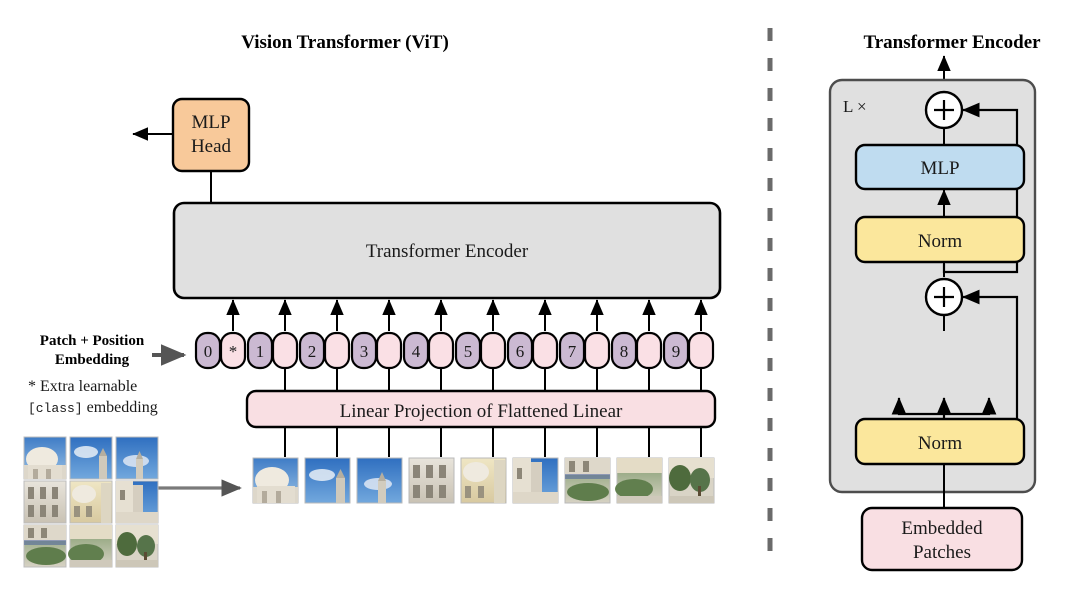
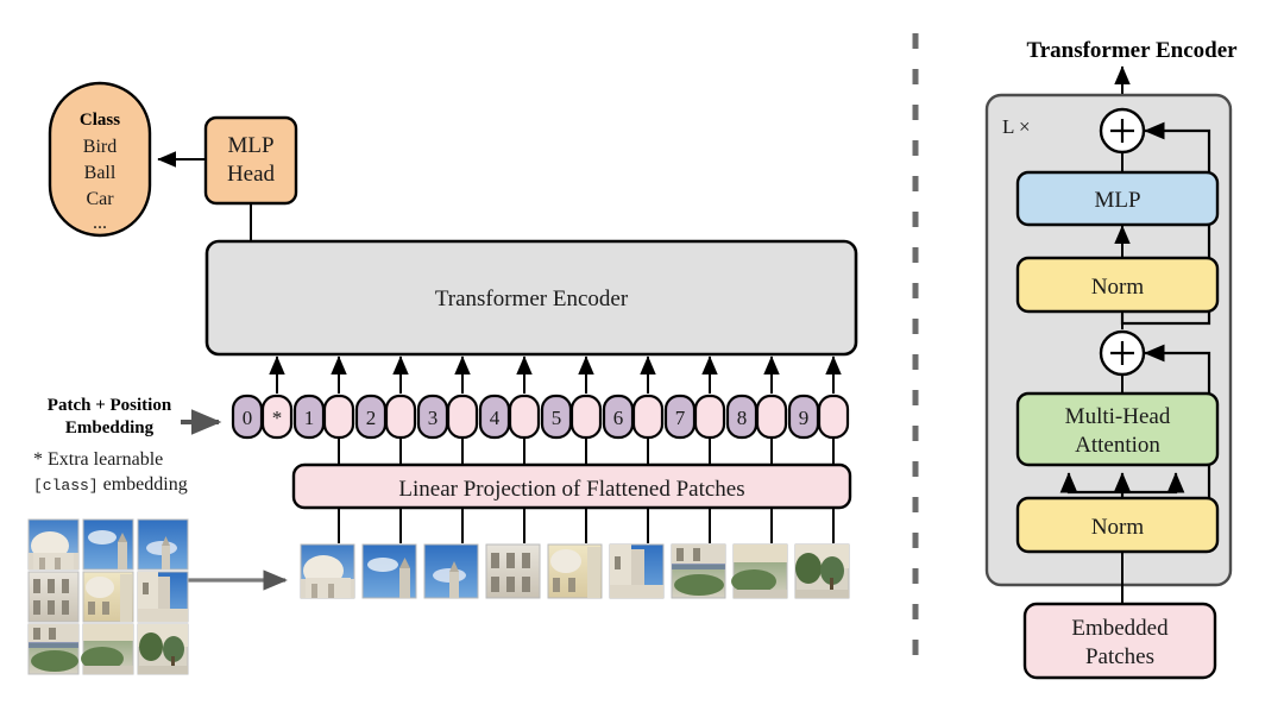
- Vision Transformer (ViT)
  Transformer Encoder
+ Class
+ Bird
+ Ball
+ Car
+ ...
  MLP
  Head
  Transformer Encoder
  0
  *
  1
  2
  3
  4
  5
  6
  7
  8
  9
  Patch + Position
  Embedding
  * Extra learnable
  [class] embedding
- Linear Projection of Flattened Linear
+ Linear Projection of Flattened Patches
  L ×
  MLP
  Norm
+ Multi-Head
+ Attention
  Norm
  Embedded
  Patches
